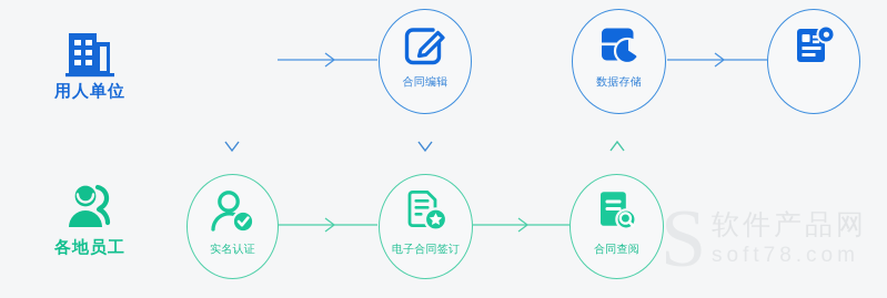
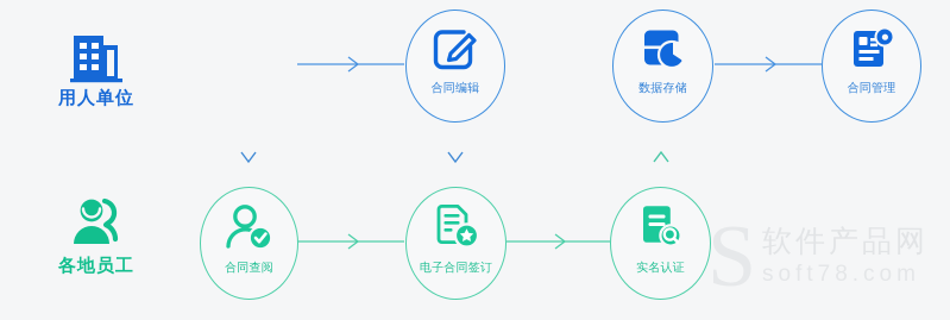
  用人单位
  各地员工
  合同编辑
  数据存储
+ 合同管理
- 实名认证
+ 合同查阅
  电子合同签订
- 合同查阅
+ 实名认证
  S
